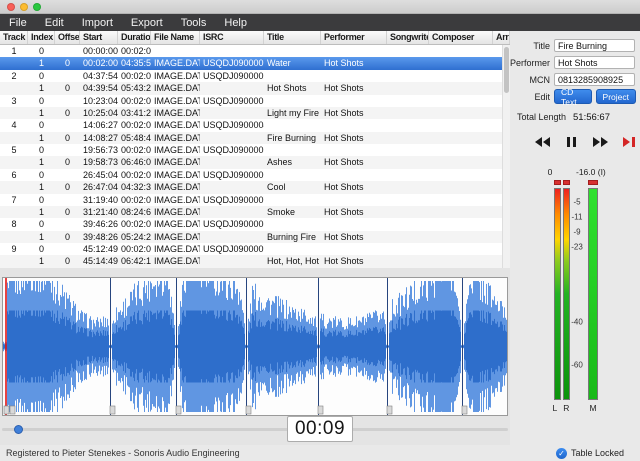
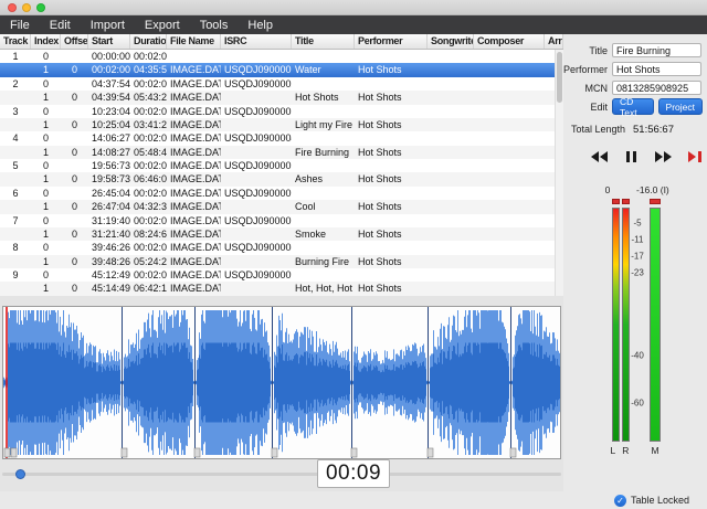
  File
  Edit
  Import
  Export
  Tools
  Help
  Track
  Index
  Offse
  Start
  Duratio
  File Name
  ISRC
  Title
  Performer
  Songwrite
  Composer
  Arr
  1
  0
  00:00:00
  00:02:0
  1
  0
  00:02:00
  04:35:5
  IMAGE.DA
  USQDJ090000
  Water
  Hot Shots
  2
  0
  04:37:54
  00:02:0
  IMAGE.DA
  USQDJ090000
  1
  0
  04:39:54
  05:43:2
  IMAGE.DA
  Hot Shots
  Hot Shots
  3
  0
  10:23:04
  00:02:0
  IMAGE.DA
  USQDJ090000
  1
  0
  10:25:04
  03:41:2
  IMAGE.DA
  Light my Fire
  Hot Shots
  4
  0
  14:06:27
  00:02:0
  IMAGE.DA
  USQDJ090000
  1
  0
  14:08:27
  05:48:4
  IMAGE.DA
  Fire Burning
  Hot Shots
  5
  0
  19:56:73
  00:02:0
  IMAGE.DA
  USQDJ090000
  1
  0
  19:58:73
  06:46:0
  IMAGE.DA
  Ashes
  Hot Shots
  6
  0
  26:45:04
  00:02:0
  IMAGE.DA
  USQDJ090000
  1
  0
  26:47:04
  04:32:3
  IMAGE.DA
  Cool
  Hot Shots
  7
  0
  31:19:40
  00:02:0
  IMAGE.DA
  USQDJ090000
  1
  0
  31:21:40
  08:24:6
  IMAGE.DA
  Smoke
  Hot Shots
  8
  0
  39:46:26
  00:02:0
  IMAGE.DA
  USQDJ090000
  1
  0
  39:48:26
  05:24:2
  IMAGE.DA
  Burning Fire
  Hot Shots
  9
  0
  45:12:49
  00:02:0
  IMAGE.DA
  USQDJ090000
  1
  0
  45:14:49
  06:42:1
  IMAGE.DA
  Hot, Hot, Hot
  Hot Shots
  00:09
  Title
  Fire Burning
  Performer
  Hot Shots
  MCN
  0813285908925
  Edit
  CD Text
  Project
  Total Length
  51:56:67
  0
  -16.0 (I)
  -5
  -11
- -9
+ -17
  -23
  -40
  -60
  L R
  M
- Registered to Pieter Stenekes - Sonoris Audio Engineering
  ✓
  Table Locked
